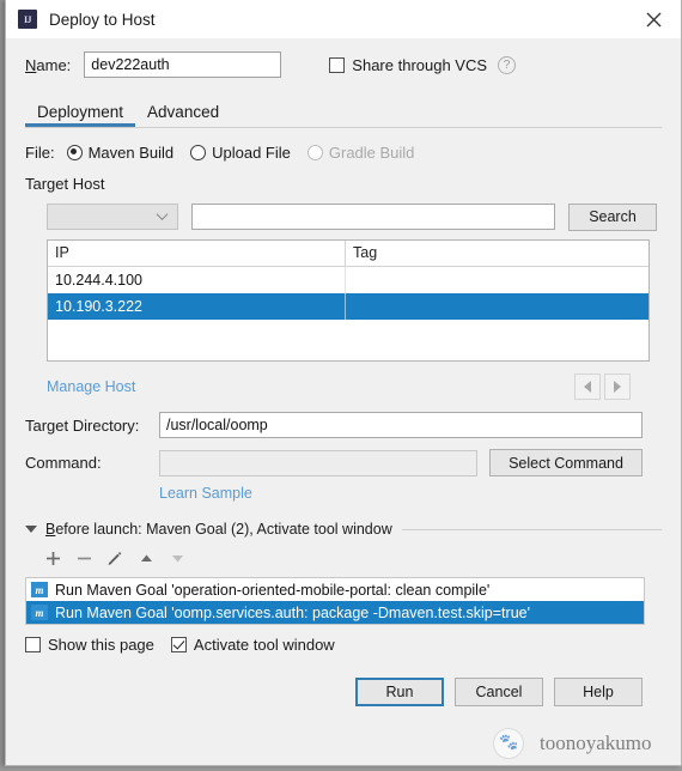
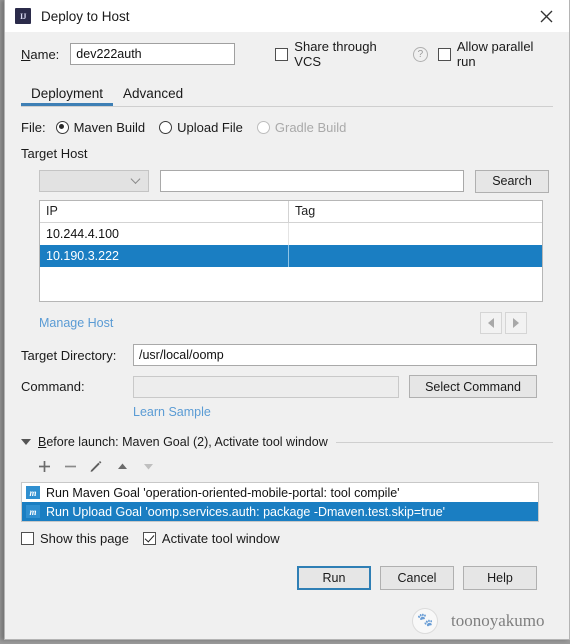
  Deploy to Host
  Name:
  dev222auth
  Share through VCS
  ?
+ Allow parallel run
  Deployment
  Advanced
  File:
  Maven Build
  Upload File
  Gradle Build
  Target Host
  Search
  IP
  Tag
  10.244.4.100
  10.190.3.222
  Manage Host
  Target Directory:
  /usr/local/oomp
  Command:
  Select Command
  Learn Sample
  Before launch: Maven Goal (2), Activate tool window
  m
- Run Maven Goal 'operation-oriented-mobile-portal: clean compile'
+ Run Maven Goal 'operation-oriented-mobile-portal: tool compile'
  m
- Run Maven Goal 'oomp.services.auth: package -Dmaven.test.skip=true'
+ Run Upload Goal 'oomp.services.auth: package -Dmaven.test.skip=true'
  Show this page
  Activate tool window
  Run
  Cancel
  Help
  toonoyakumo
